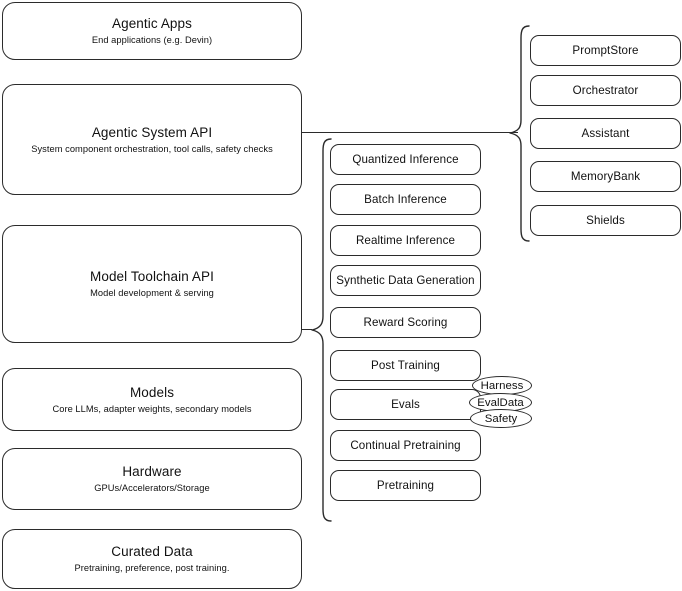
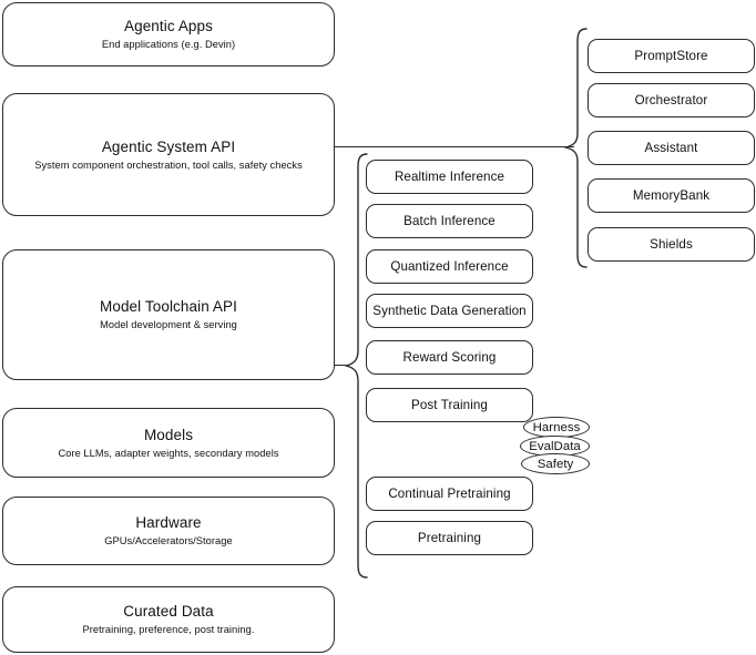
  Agentic Apps
  End applications (e.g. Devin)
  Agentic System API
  System component orchestration, tool calls, safety checks
  Model Toolchain API
  Model development & serving
  Models
  Core LLMs, adapter weights, secondary models
  Hardware
  GPUs/Accelerators/Storage
  Curated Data
  Pretraining, preference, post training.
- Quantized Inference
+ Realtime Inference
  Batch Inference
- Realtime Inference
+ Quantized Inference
  Synthetic Data Generation
  Reward Scoring
  Post Training
- Evals
  Continual Pretraining
  Pretraining
  Harness
  EvalData
  Safety
  PromptStore
  Orchestrator
  Assistant
  MemoryBank
  Shields
